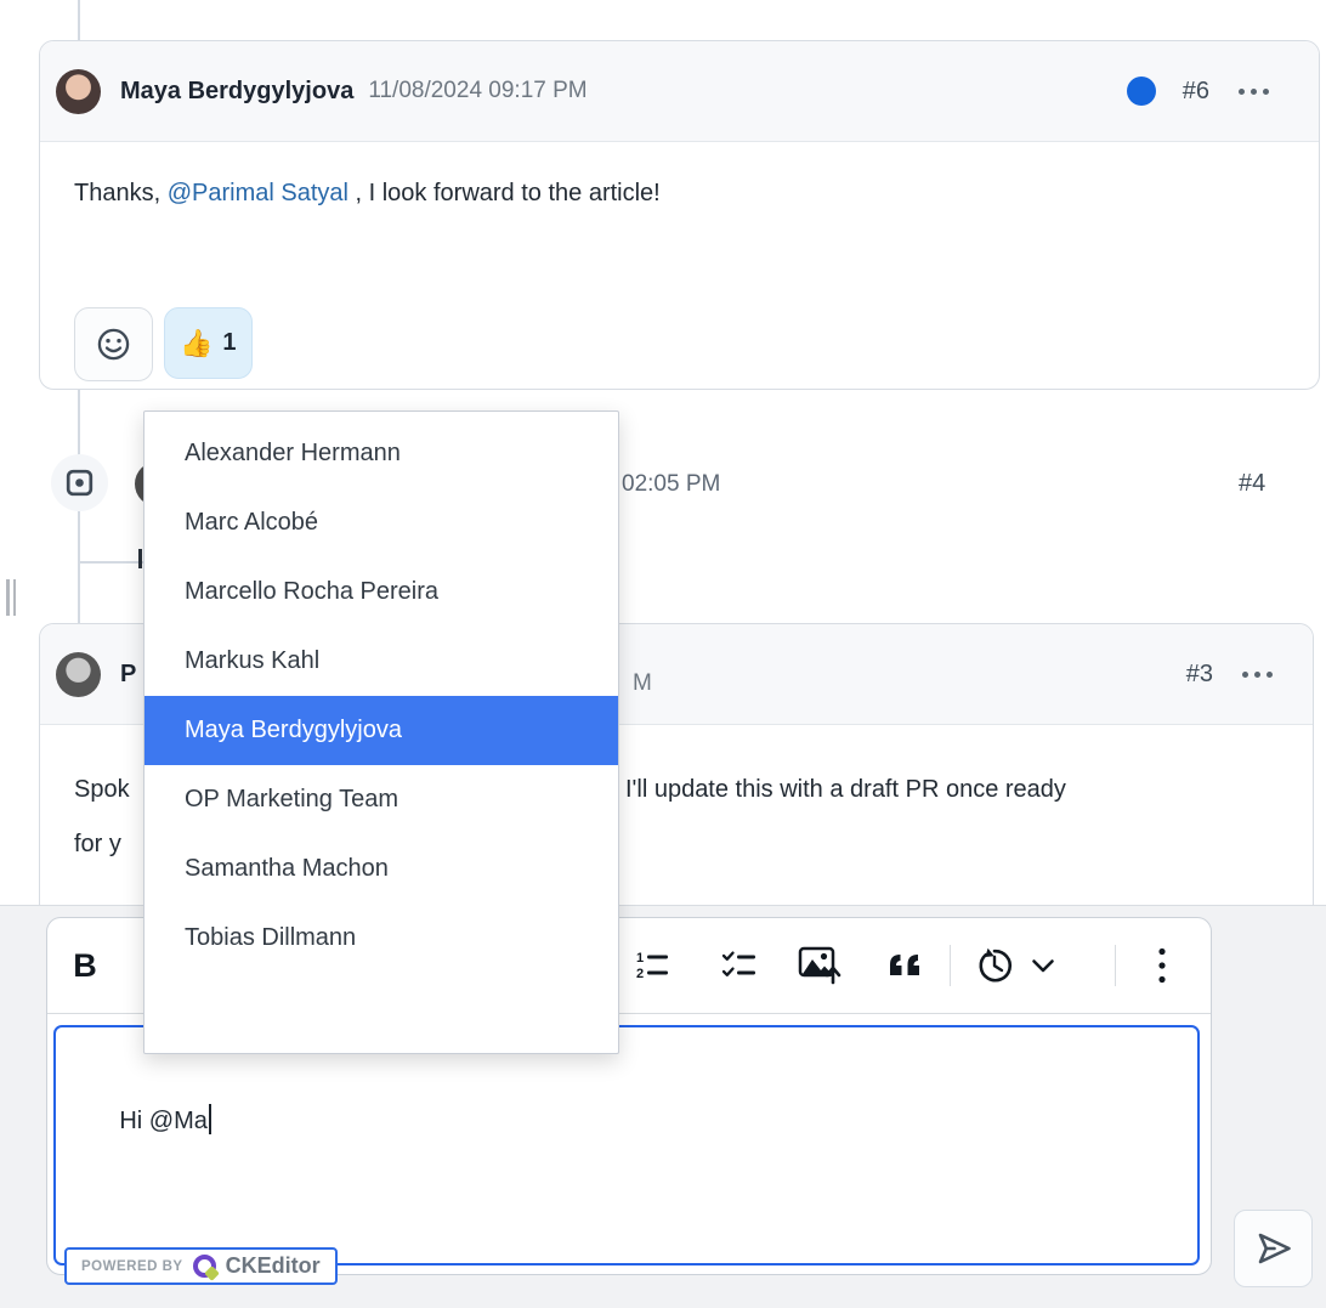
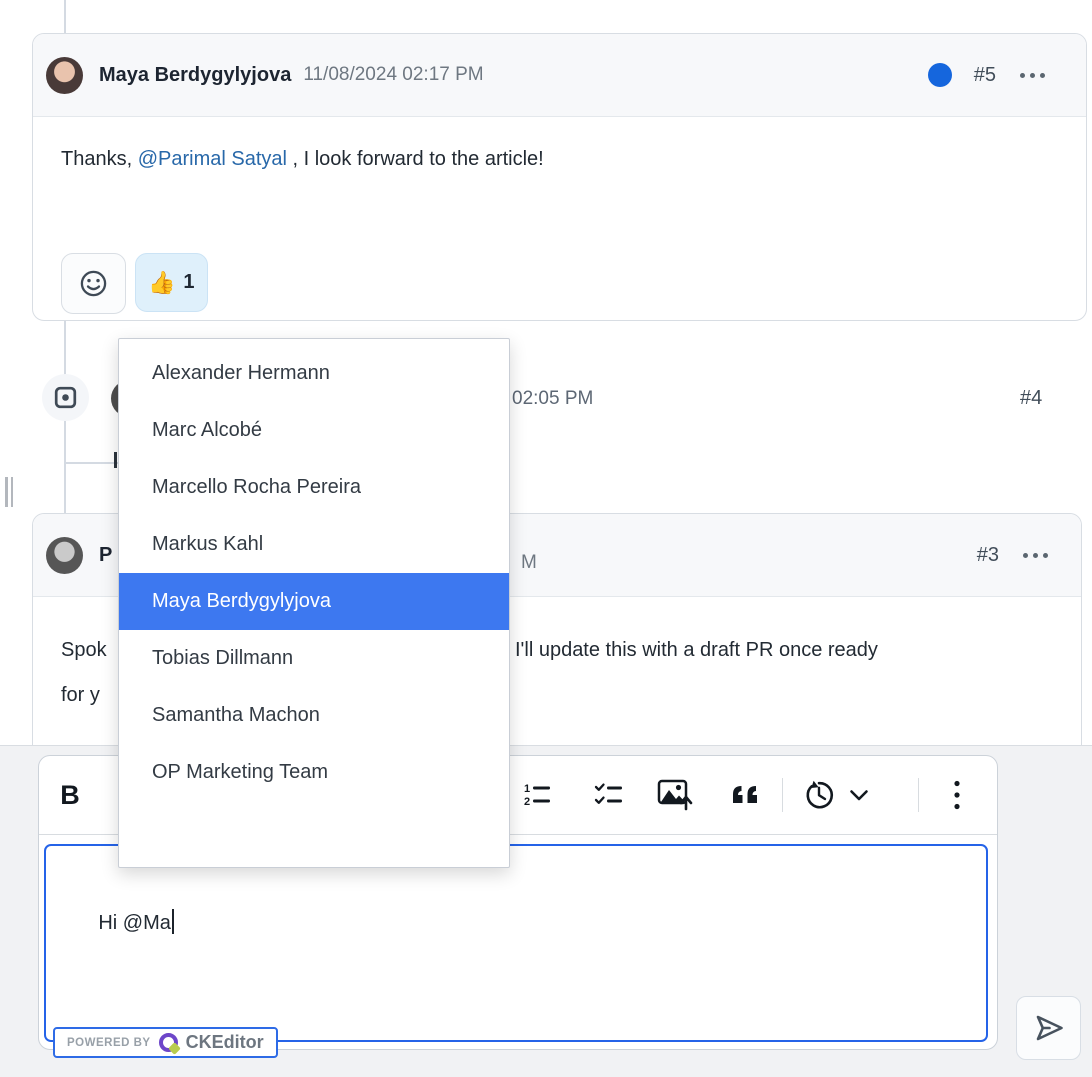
  Maya Berdygylyjova
- 11/08/2024 09:17 PM
+ 11/08/2024 02:17 PM
- #6
+ #5
  Thanks, @Parimal Satyal , I look forward to the article!
  👍
  1
  02:05 PM
  #4
  P
  M
  #3
  Spok
  I'll update this with a draft PR once ready
  for y
  B
  1
  2
  Hi @Ma
  POWERED BY
  CKEditor
  Alexander Hermann
  Marc Alcobé
  Marcello Rocha Pereira
  Markus Kahl
  Maya Berdygylyjova
- OP Marketing Team
+ Tobias Dillmann
  Samantha Machon
- Tobias Dillmann
+ OP Marketing Team
